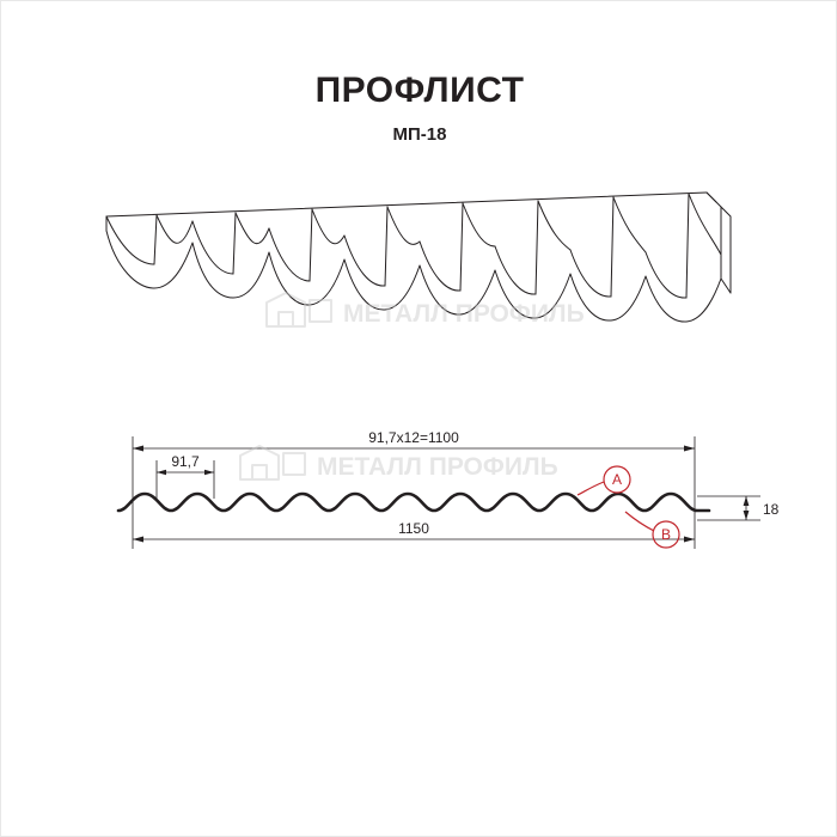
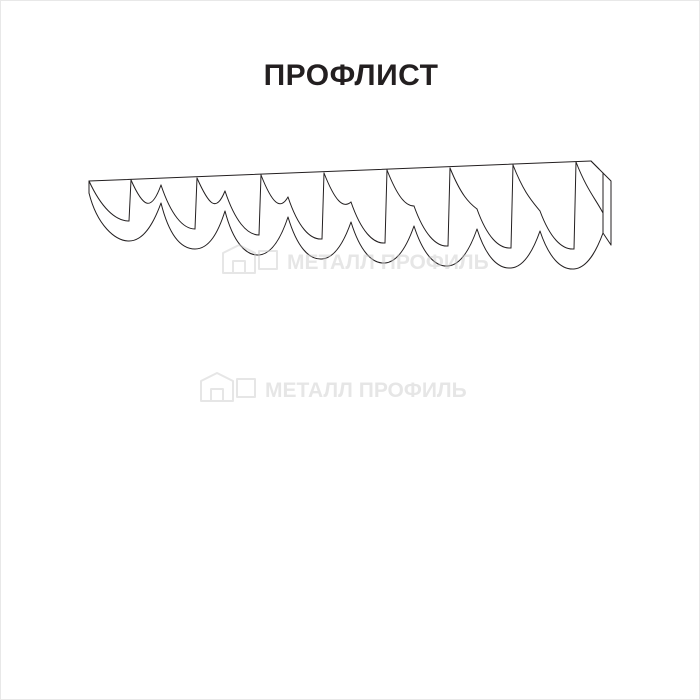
  ПРОФЛИСТ
- МП-18
- 91,7x12=1100
- 91,7
- 1150
- 18
- A
- B
  МЕТАЛЛ ПРОФИЛЬ
  МЕТАЛЛ ПРОФИЛЬ
